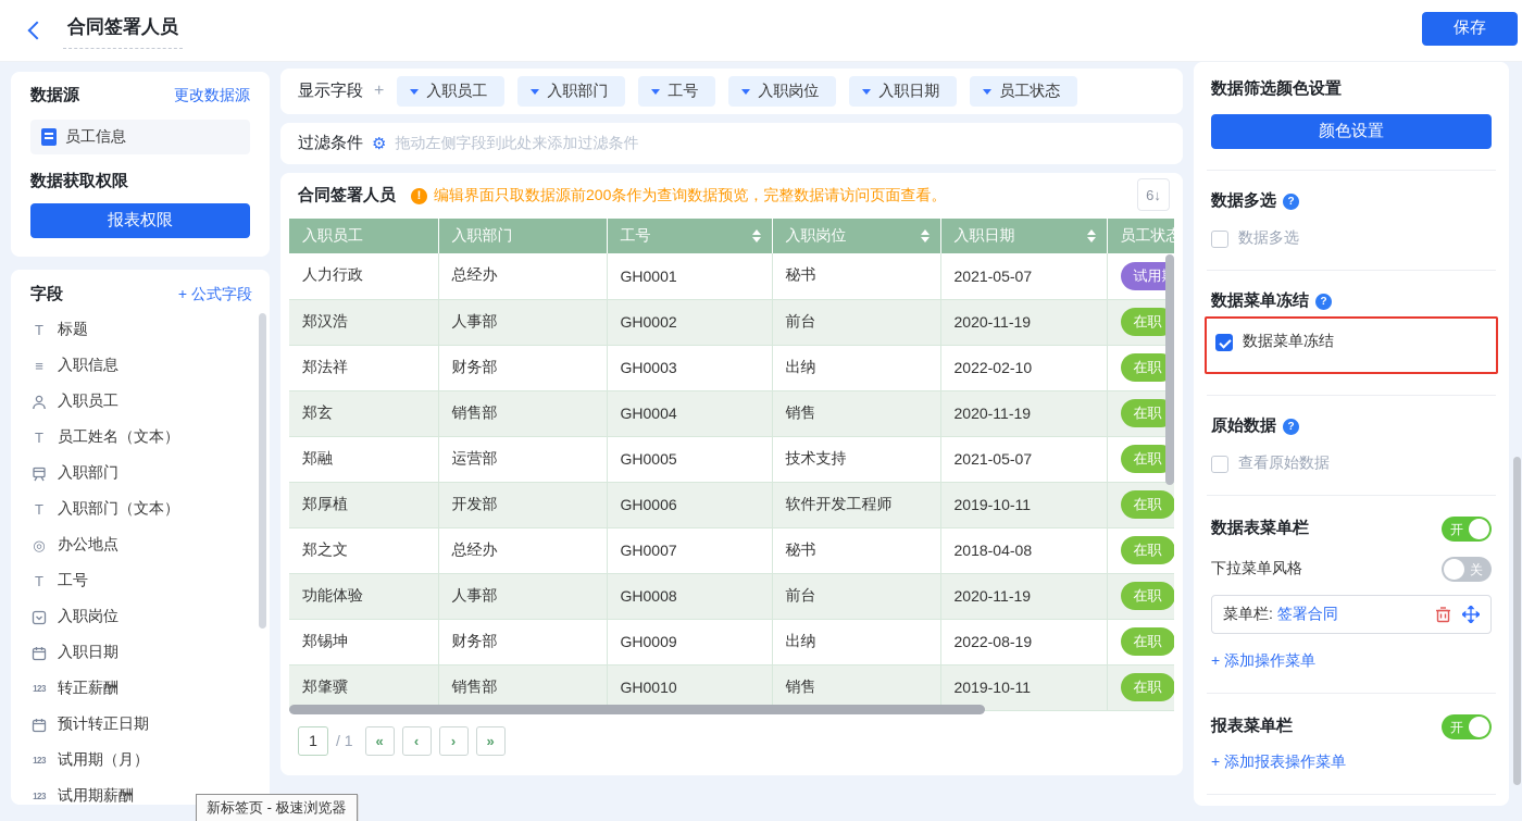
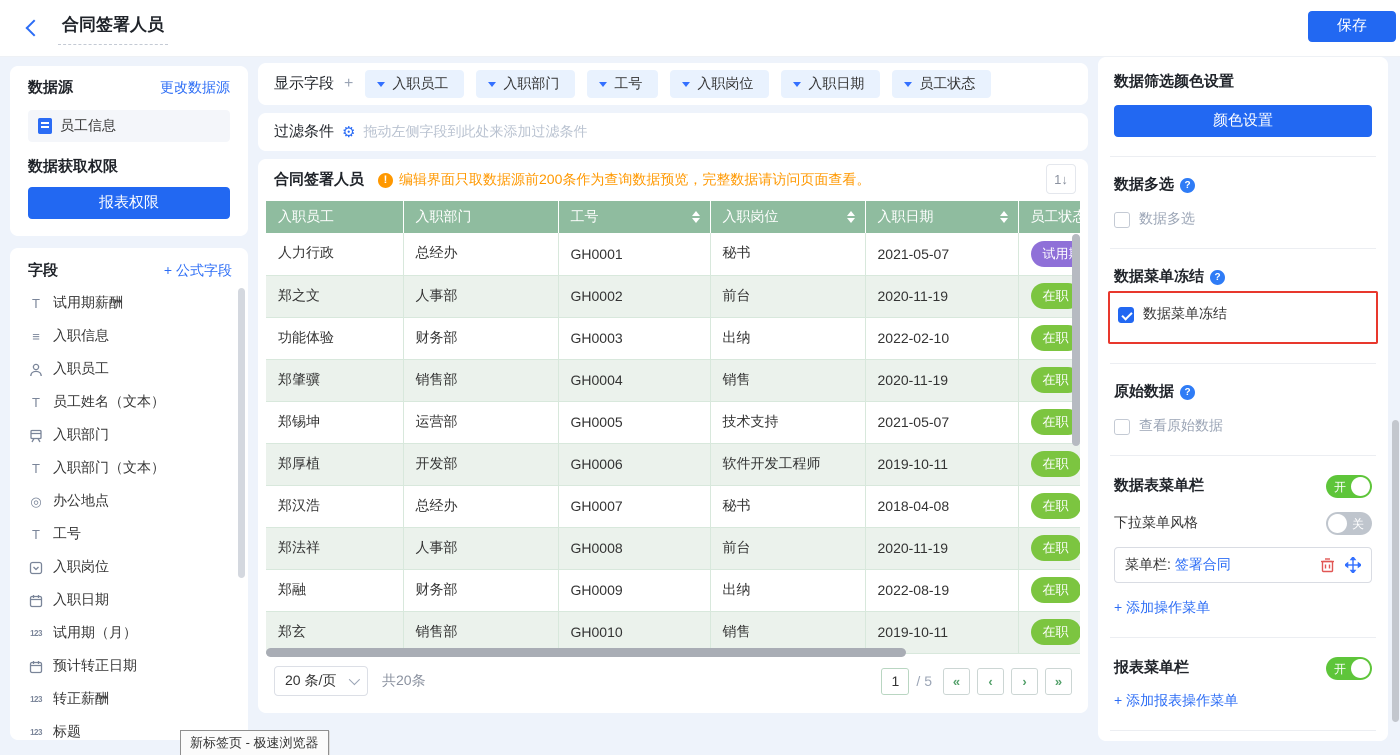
  合同签署人员
  保存
  数据源
  更改数据源
  员工信息
  数据获取权限
  报表权限
  字段
  + 公式字段
  T
- 标题
+ 试用期薪酬
  ≡
  入职信息
  入职员工
  T
  员工姓名（文本）
  入职部门
  T
  入职部门（文本）
  ◎
  办公地点
  T
  工号
  入职岗位
  入职日期
  123
- 转正薪酬
+ 试用期（月）
  预计转正日期
  123
- 试用期（月）
+ 转正薪酬
  123
- 试用期薪酬
+ 标题
  显示字段
  +
  入职员工
  入职部门
  工号
  入职岗位
  入职日期
  员工状态
  过滤条件
  ⚙
  拖动左侧字段到此处来添加过滤条件
  合同签署人员
  !
  编辑界面只取数据源前200条作为查询数据预览，完整数据请访问页面查看。
- 6↓
+ 1↓
  入职员工	入职部门	工号	入职岗位	入职日期	员工状态
  人力行政	总经办	GH0001	秘书	2021-05-07	试用
- 郑汉浩	人事部	GH0002	前台	2020-11-19	在职
+ 郑之文	人事部	GH0002	前台	2020-11-19	在职
- 郑法祥	财务部	GH0003	出纳	2022-02-10	在职
+ 功能体验	财务部	GH0003	出纳	2022-02-10	在职
- 郑玄	销售部	GH0004	销售	2020-11-19	在职
+ 郑肇骥	销售部	GH0004	销售	2020-11-19	在职
- 郑融	运营部	GH0005	技术支持	2021-05-07	在职
+ 郑锡坤	运营部	GH0005	技术支持	2021-05-07	在职
  郑厚植	开发部	GH0006	软件开发工程师	2019-10-11	在职
- 郑之文	总经办	GH0007	秘书	2018-04-08	在职
+ 郑汉浩	总经办	GH0007	秘书	2018-04-08	在职
- 功能体验	人事部	GH0008	前台	2020-11-19	在职
+ 郑法祥	人事部	GH0008	前台	2020-11-19	在职
- 郑锡坤	财务部	GH0009	出纳	2022-08-19	在职
+ 郑融	财务部	GH0009	出纳	2022-08-19	在职
- 郑肇骥	销售部	GH0010	销售	2019-10-11	在职
+ 郑玄	销售部	GH0010	销售	2019-10-11	在职
+ 20 条/页
+ 共20条
  1
- / 1
+ / 5
  «
  ‹
  ›
  »
  数据筛选颜色设置
  颜色设置
  数据多选
  ?
  数据多选
  数据菜单冻结
  ?
  数据菜单冻结
  原始数据
  ?
  查看原始数据
  数据表菜单栏
  开
  下拉菜单风格
  关
  菜单栏:
  签署合同
  + 添加操作菜单
  报表菜单栏
  开
  + 添加报表操作菜单
  新标签页 - 极速浏览器
